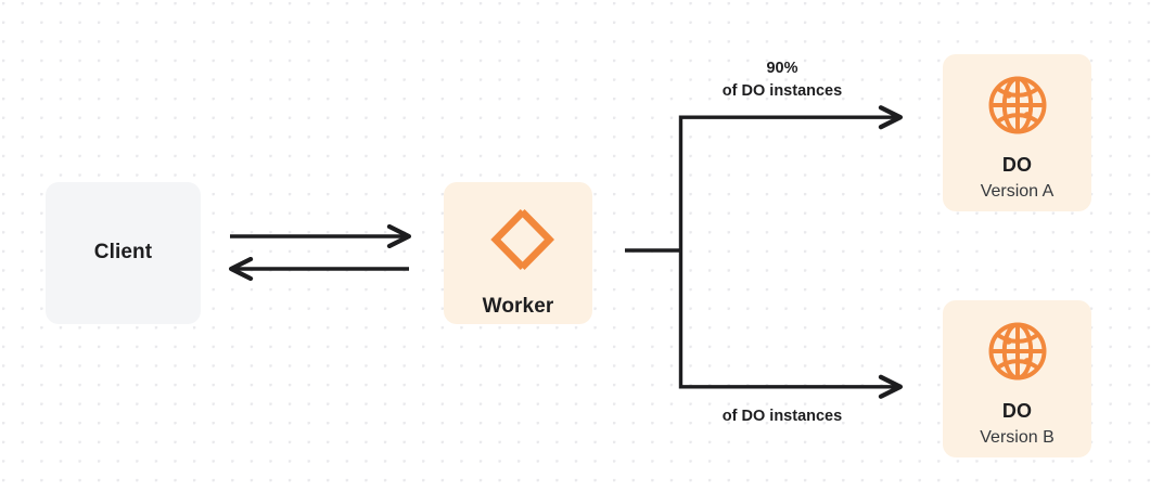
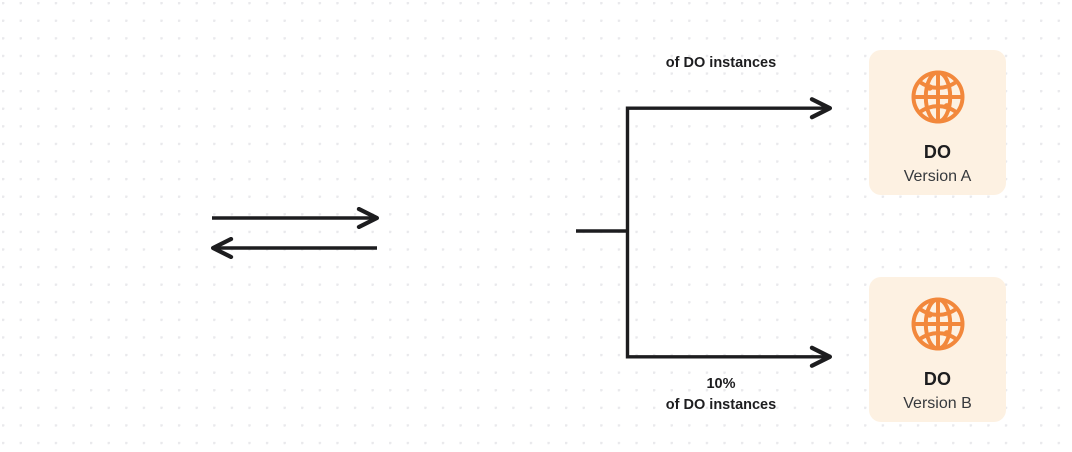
- 90%
  of DO instances
+ 10%
  of DO instances
- Client
- Worker
  DO
  Version A
  DO
  Version B
